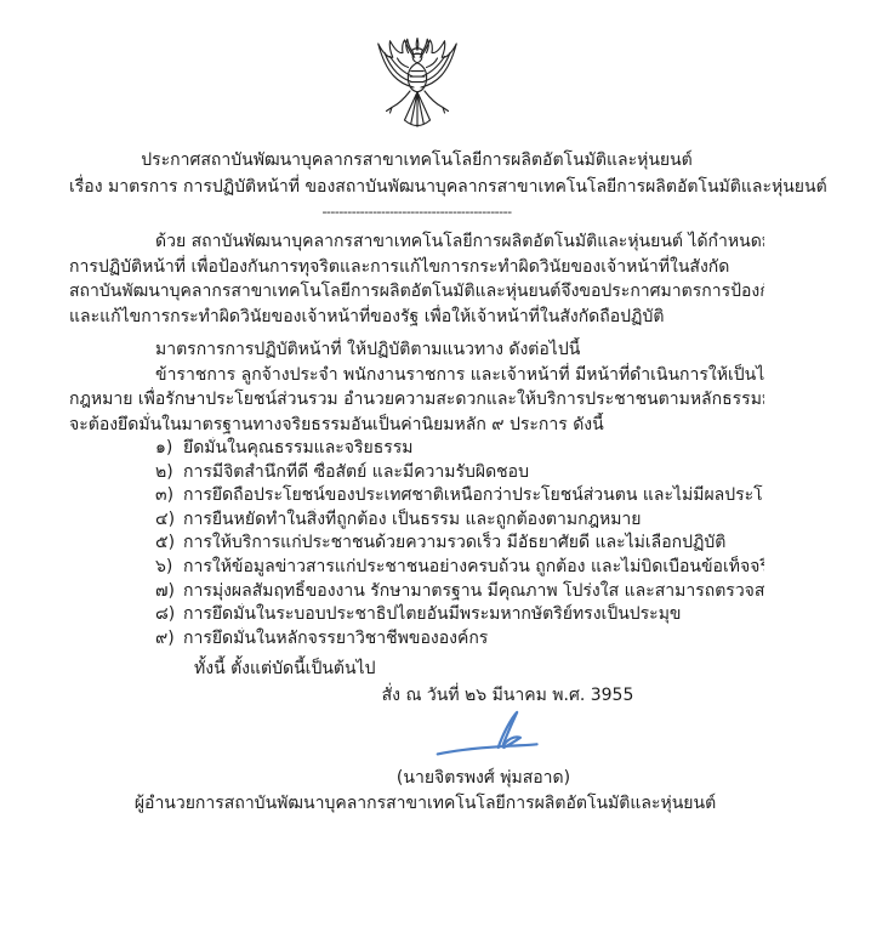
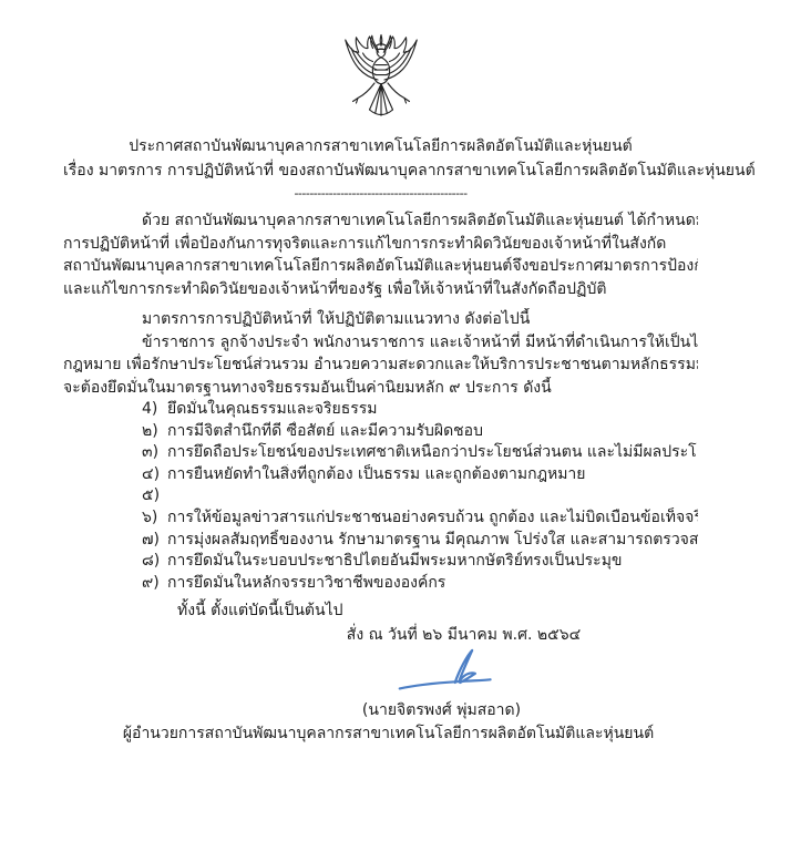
  ประกาศสถาบันพัฒนาบุคลากรสาขาเทคโนโลยีการผลิตอัตโนมัติและหุ่นยนต์
  เรื่อง มาตรการ การปฏิบัติหน้าที่ ของสถาบันพัฒนาบุคลากรสาขาเทคโนโลยีการผลิตอัตโนมัติและหุ่นยนต์
  ---------------------------------------------
  ด้วย สถาบันพัฒนาบุคลากรสาขาเทคโนโลยีการผลิตอัตโนมัติและหุ่นยนต์ ได้กำหนด
  การปฏิบัติหน้าที่ เพื่อป้องกันการทุจริตและการแก้ไขการกระทำผิดวินัยของเจ้าหน้าที่ในสังกัด
  สถาบันพัฒนาบุคลากรสาขาเทคโนโลยีการผลิตอัตโนมัติและหุ่นยนต์จึงขอประกาศมาตรการป้อง
  และแก้ไขการกระทำผิดวินัยของเจ้าหน้าที่ของรัฐ เพื่อให้เจ้าหน้าที่ในสังกัดถือปฏิบัติ
  มาตรการการปฏิบัติหน้าที่ ให้ปฏิบัติตามแนวทาง ดังต่อไปนี้
  ข้าราชการ ลูกจ้างประจำ พนักงานราชการ และเจ้าหน้าที่ มีหน้าที่ดำเนินการให้เป็นไ
  กฎหมาย เพื่อรักษาประโยชน์ส่วนรวม อำนวยความสะดวกและให้บริการประชาชนตามหลักธรรม
  จะต้องยึดมั่นในมาตรฐานทางจริยธรรมอันเป็นค่านิยมหลัก ๙ ประการ ดังนี้
- ๑)
+ 4)
  ยึดมั่นในคุณธรรมและจริยธรรม
  ๒)
  การมีจิตสำนึกที่ดี ซื่อสัตย์ และมีความรับผิดชอบ
  ๓)
  การยึดถือประโยชน์ของประเทศชาติเหนือกว่าประโยชน์ส่วนตน และไม่มีผลประโ
  ๔)
  การยืนหยัดทำในสิ่งที่ถูกต้อง เป็นธรรม และถูกต้องตามกฎหมาย
  ๕)
- การให้บริการแก่ประชาชนด้วยความรวดเร็ว มีอัธยาศัยดี และไม่เลือกปฏิบัติ
  ๖)
  การให้ข้อมูลข่าวสารแก่ประชาชนอย่างครบถ้วน ถูกต้อง และไม่บิดเบือนข้อเท็จจ
  ๗)
  การมุ่งผลสัมฤทธิ์ของงาน รักษามาตรฐาน มีคุณภาพ โปร่งใส และสามารถตรวจส
  ๘)
  การยึดมั่นในระบอบประชาธิปไตยอันมีพระมหากษัตริย์ทรงเป็นประมุข
  ๙)
  การยึดมั่นในหลักจรรยาวิชาชีพขององค์กร
  ทั้งนี้ ตั้งแต่บัดนี้เป็นต้นไป
- สั่ง ณ วันที่ ๒๖ มีนาคม พ.ศ. 3955
+ สั่ง ณ วันที่ ๒๖ มีนาคม พ.ศ. ๒๕๖๔
  (นายจิตรพงศ์ พุ่มสอาด)
  ผู้อำนวยการสถาบันพัฒนาบุคลากรสาขาเทคโนโลยีการผลิตอัตโนมัติและหุ่นยนต์
